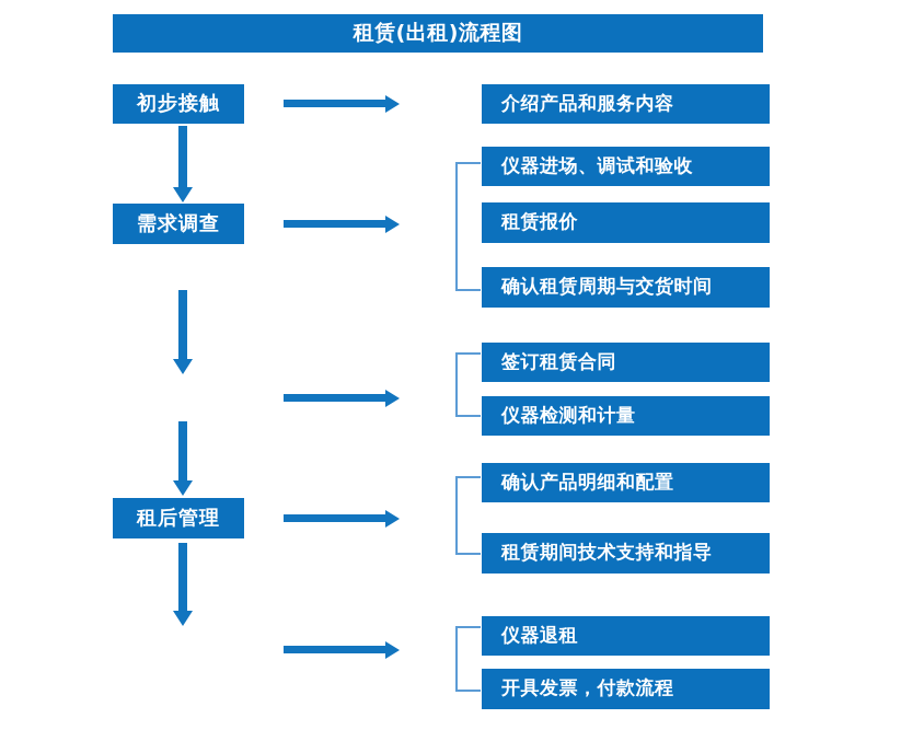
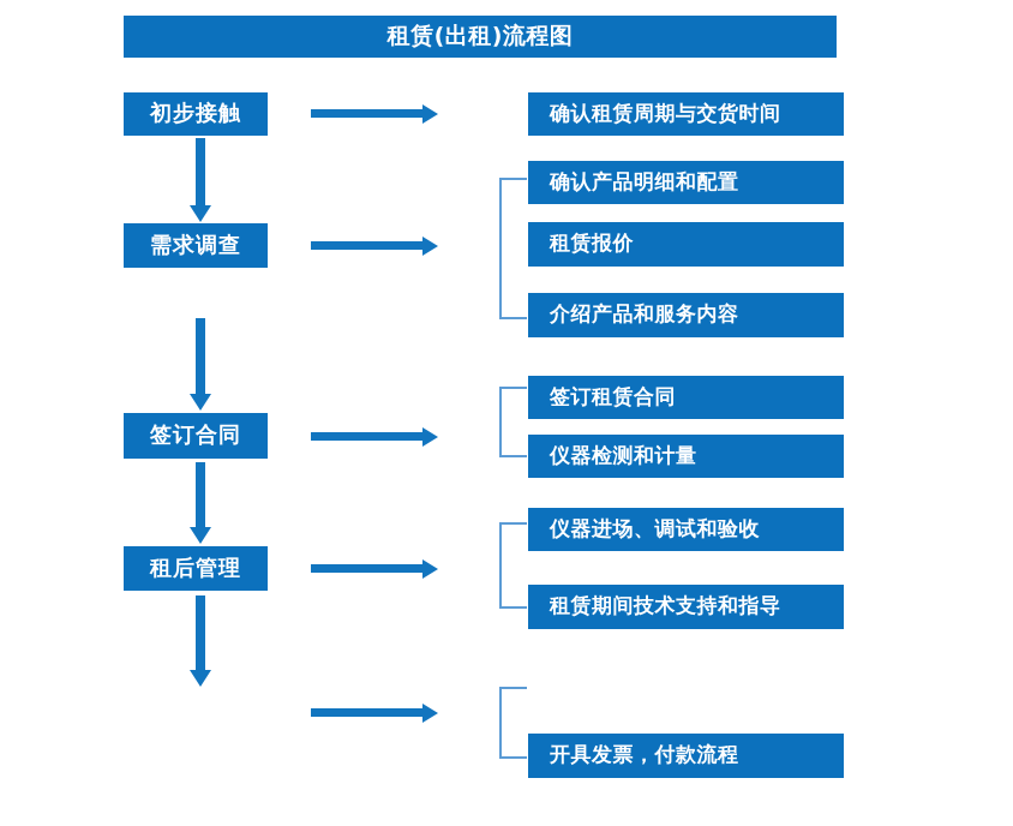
  租赁(出租)流程图
  初步接触
  需求调查
+ 签订合同
  租后管理
- 介绍产品和服务内容
+ 确认租赁周期与交货时间
- 仪器进场、调试和验收
+ 确认产品明细和配置
  租赁报价
- 确认租赁周期与交货时间
+ 介绍产品和服务内容
  签订租赁合同
  仪器检测和计量
- 确认产品明细和配置
+ 仪器进场、调试和验收
  租赁期间技术支持和指导
- 仪器退租
  开具发票，付款流程
